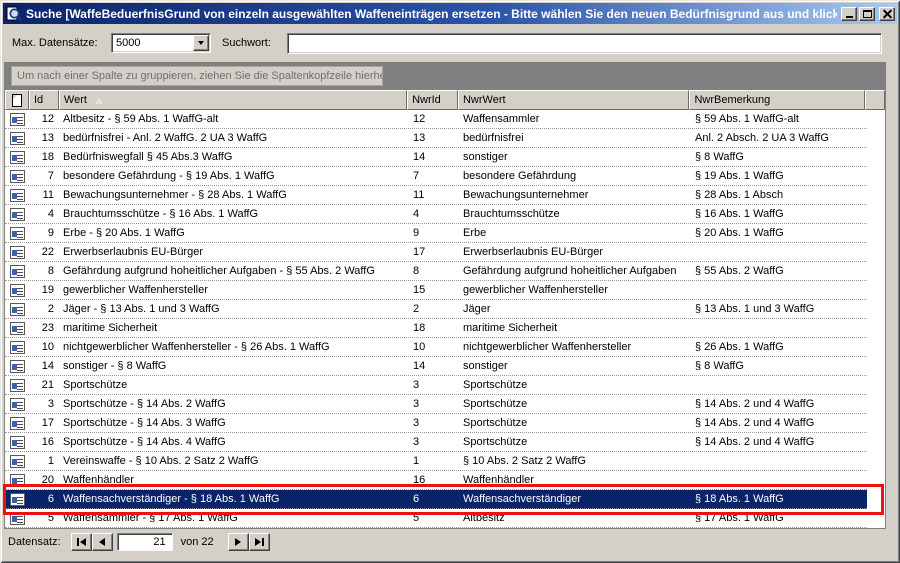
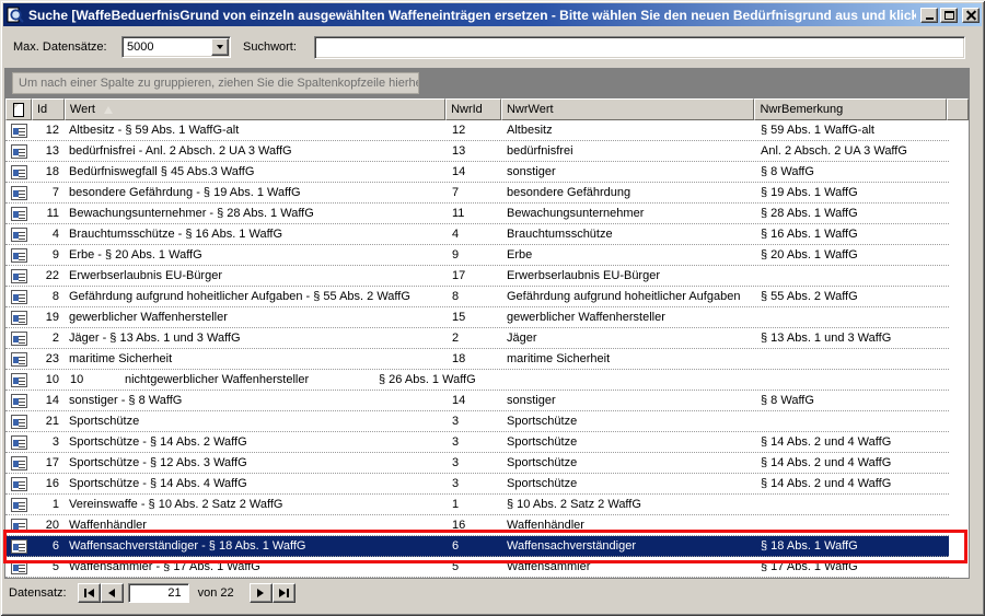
  Suche [WaffeBeduerfnisGrund von einzeln ausgewählten Waffeneinträgen ersetzen - Bitte wählen Sie den neuen Bedürfnisgrund aus und klick
  Max. Datensätze:
  5000
  Suchwort:
  Um nach einer Spalte zu gruppieren, ziehen Sie die Spaltenkopfzeile hierhe
  Id
  Wert
  NwrId
  NwrWert
  NwrBemerkung
  12
  Altbesitz - § 59 Abs. 1 WaffG-alt
  12
- Waffensammler
+ Altbesitz
  § 59 Abs. 1 WaffG-alt
  13
- bedürfnisfrei - Anl. 2 WaffG. 2 UA 3 WaffG
+ bedürfnisfrei - Anl. 2 Absch. 2 UA 3 WaffG
  13
  bedürfnisfrei
  Anl. 2 Absch. 2 UA 3 WaffG
  18
  Bedürfniswegfall § 45 Abs.3 WaffG
  14
  sonstiger
  § 8 WaffG
  7
  besondere Gefährdung - § 19 Abs. 1 WaffG
  7
  besondere Gefährdung
  § 19 Abs. 1 WaffG
  11
  Bewachungsunternehmer - § 28 Abs. 1 WaffG
  11
  Bewachungsunternehmer
- § 28 Abs. 1 Absch
+ § 28 Abs. 1 WaffG
  4
  Brauchtumsschütze - § 16 Abs. 1 WaffG
  4
  Brauchtumsschütze
  § 16 Abs. 1 WaffG
  9
  Erbe - § 20 Abs. 1 WaffG
  9
  Erbe
  § 20 Abs. 1 WaffG
  22
  Erwerbserlaubnis EU-Bürger
  17
  Erwerbserlaubnis EU-Bürger
  8
  Gefährdung aufgrund hoheitlicher Aufgaben - § 55 Abs. 2 WaffG
  8
  Gefährdung aufgrund hoheitlicher Aufgaben
  § 55 Abs. 2 WaffG
  19
  gewerblicher Waffenhersteller
  15
  gewerblicher Waffenhersteller
  2
  Jäger - § 13 Abs. 1 und 3 WaffG
  2
  Jäger
  § 13 Abs. 1 und 3 WaffG
  23
  maritime Sicherheit
  18
  maritime Sicherheit
  10
- nichtgewerblicher Waffenhersteller - § 26 Abs. 1 WaffG
  10
  nichtgewerblicher Waffenhersteller
  § 26 Abs. 1 WaffG
  14
  sonstiger - § 8 WaffG
  14
  sonstiger
  § 8 WaffG
  21
  Sportschütze
  3
  Sportschütze
  3
  Sportschütze - § 14 Abs. 2 WaffG
  3
  Sportschütze
  § 14 Abs. 2 und 4 WaffG
  17
- Sportschütze - § 14 Abs. 3 WaffG
+ Sportschütze - § 12 Abs. 3 WaffG
  3
  Sportschütze
  § 14 Abs. 2 und 4 WaffG
  16
  Sportschütze - § 14 Abs. 4 WaffG
  3
  Sportschütze
  § 14 Abs. 2 und 4 WaffG
  1
  Vereinswaffe - § 10 Abs. 2 Satz 2 WaffG
  1
  § 10 Abs. 2 Satz 2 WaffG
  20
  Waffenhändler
  16
  Waffenhändler
  6
  Waffensachverständiger - § 18 Abs. 1 WaffG
  6
  Waffensachverständiger
  § 18 Abs. 1 WaffG
  5
  Waffensammler - § 17 Abs. 1 WaffG
  5
- Altbesitz
+ Waffensammler
  § 17 Abs. 1 WaffG
  Datensatz:
  21
  von 22
